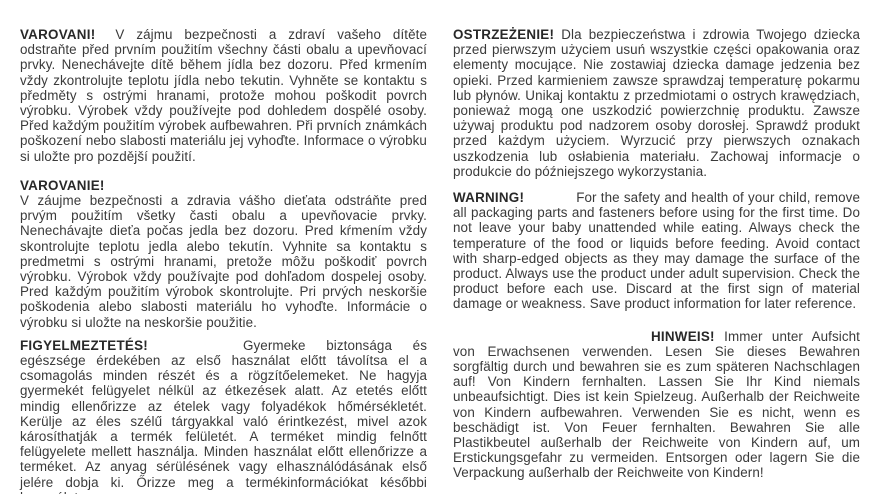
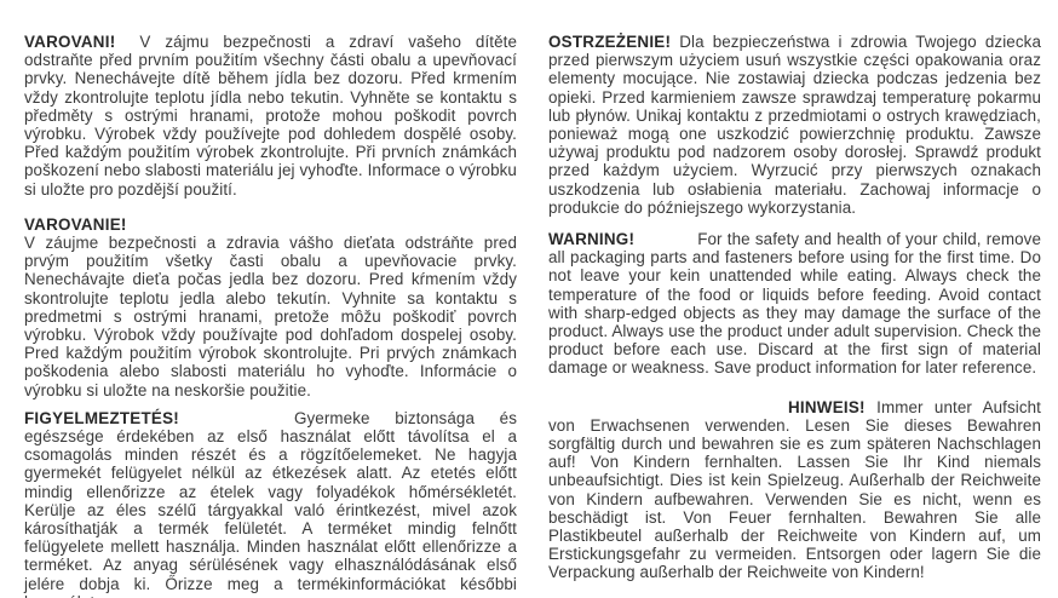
- VAROVANI! V zájmu bezpečnosti a zdraví vašeho dítěte odstraňte před prvním použitím všechny části obalu a upevňovací prvky. Nenechávejte dítě během jídla bez dozoru. Před krmením vždy zkontrolujte teplotu jídla nebo tekutin. Vyhněte se kontaktu s předměty s ostrými hranami, protože mohou poškodit povrch výrobku. Výrobek vždy používejte pod dohledem dospělé osoby. Před každým použitím výrobek aufbewahren. Při prvních známkách poškození nebo slabosti materiálu jej vyhoďte. Informace o výrobku si uložte pro pozdější použití.
+ VAROVANI! V zájmu bezpečnosti a zdraví vašeho dítěte odstraňte před prvním použitím všechny části obalu a upevňovací prvky. Nenechávejte dítě během jídla bez dozoru. Před krmením vždy zkontrolujte teplotu jídla nebo tekutin. Vyhněte se kontaktu s předměty s ostrými hranami, protože mohou poškodit povrch výrobku. Výrobek vždy používejte pod dohledem dospělé osoby. Před každým použitím výrobek zkontrolujte. Při prvních známkách poškození nebo slabosti materiálu jej vyhoďte. Informace o výrobku si uložte pro pozdější použití.
  VAROVANIE!
- V záujme bezpečnosti a zdravia vášho dieťata odstráňte pred prvým použitím všetky časti obalu a upevňovacie prvky. Nenechávajte dieťa počas jedla bez dozoru. Pred kŕmením vždy skontrolujte teplotu jedla alebo tekutín. Vyhnite sa kontaktu s predmetmi s ostrými hranami, pretože môžu poškodiť povrch výrobku. Výrobok vždy používajte pod dohľadom dospelej osoby. Pred každým použitím výrobok skontrolujte. Pri prvých neskoršie poškodenia alebo slabosti materiálu ho vyhoďte. Informácie o výrobku si uložte na neskoršie použitie.
+ V záujme bezpečnosti a zdravia vášho dieťata odstráňte pred prvým použitím všetky časti obalu a upevňovacie prvky. Nenechávajte dieťa počas jedla bez dozoru. Pred kŕmením vždy skontrolujte teplotu jedla alebo tekutín. Vyhnite sa kontaktu s predmetmi s ostrými hranami, pretože môžu poškodiť povrch výrobku. Výrobok vždy používajte pod dohľadom dospelej osoby. Pred každým použitím výrobok skontrolujte. Pri prvých známkach poškodenia alebo slabosti materiálu ho vyhoďte. Informácie o výrobku si uložte na neskoršie použitie.
  FIGYELMEZTETÉS! Gyermeke biztonsága és egészsége érdekében az első használat előtt távolítsa el a csomagolás minden részét és a rögzítőelemeket. Ne hagyja gyermekét felügyelet nélkül az étkezések alatt. Az etetés előtt mindig ellenőrizze az ételek vagy folyadékok hőmérsékletét. Kerülje az éles szélű tárgyakkal való érintkezést, mivel azok károsíthatják a termék felületét. A terméket mindig felnőtt felügyelete mellett használja. Minden használat előtt ellenőrizze a terméket. Az anyag sérülésének vagy elhasználódásának első jelére dobja ki. Őrizze meg a termékinformációkat későbbi
- OSTRZEŻENIE! Dla bezpieczeństwa i zdrowia Twojego dziecka przed pierwszym użyciem usuń wszystkie części opakowania oraz elementy mocujące. Nie zostawiaj dziecka damage jedzenia bez opieki. Przed karmieniem zawsze sprawdzaj temperaturę pokarmu lub płynów. Unikaj kontaktu z przedmiotami o ostrych krawędziach, ponieważ mogą one uszkodzić powierzchnię produktu. Zawsze używaj produktu pod nadzorem osoby dorosłej. Sprawdź produkt przed każdym użyciem. Wyrzucić przy pierwszych oznakach uszkodzenia lub osłabienia materiału. Zachowaj informacje o produkcie do późniejszego wykorzystania.
+ OSTRZEŻENIE! Dla bezpieczeństwa i zdrowia Twojego dziecka przed pierwszym użyciem usuń wszystkie części opakowania oraz elementy mocujące. Nie zostawiaj dziecka podczas jedzenia bez opieki. Przed karmieniem zawsze sprawdzaj temperaturę pokarmu lub płynów. Unikaj kontaktu z przedmiotami o ostrych krawędziach, ponieważ mogą one uszkodzić powierzchnię produktu. Zawsze używaj produktu pod nadzorem osoby dorosłej. Sprawdź produkt przed każdym użyciem. Wyrzucić przy pierwszych oznakach uszkodzenia lub osłabienia materiału. Zachowaj informacje o produkcie do późniejszego wykorzystania.
- WARNING! For the safety and health of your child, remove all packaging parts and fasteners before using for the first time. Do not leave your baby unattended while eating. Always check the temperature of the food or liquids before feeding. Avoid contact with sharp-edged objects as they may damage the surface of the product. Always use the product under adult supervision. Check the product before each use. Discard at the first sign of material damage or weakness. Save product information for later reference.
+ WARNING! For the safety and health of your child, remove all packaging parts and fasteners before using for the first time. Do not leave your kein unattended while eating. Always check the temperature of the food or liquids before feeding. Avoid contact with sharp-edged objects as they may damage the surface of the product. Always use the product under adult supervision. Check the product before each use. Discard at the first sign of material damage or weakness. Save product information for later reference.
  HINWEIS! Immer unter Aufsicht von Erwachsenen verwenden. Lesen Sie dieses Bewahren sorgfältig durch und bewahren sie es zum späteren Nachschlagen auf! Von Kindern fernhalten. Lassen Sie Ihr Kind niemals unbeaufsichtigt. Dies ist kein Spielzeug. Außerhalb der Reichweite von Kindern aufbewahren. Verwenden Sie es nicht, wenn es beschädigt ist. Von Feuer fernhalten. Bewahren Sie alle Plastikbeutel außerhalb der Reichweite von Kindern auf, um Erstickungsgefahr zu vermeiden. Entsorgen oder lagern Sie die Verpackung außerhalb der Reichweite von Kindern!
